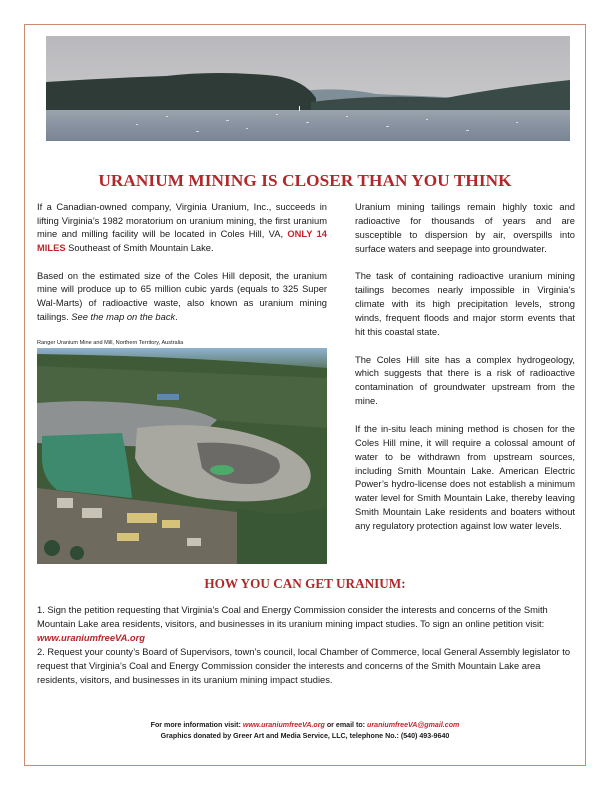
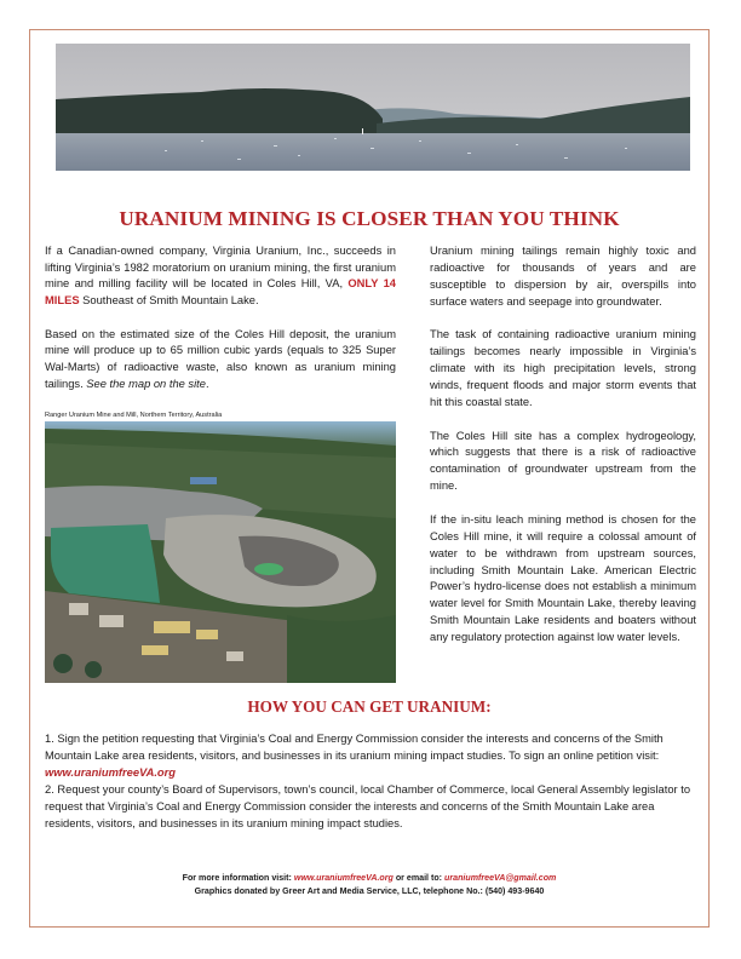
  URANIUM MINING IS CLOSER THAN YOU THINK
  If a Canadian-owned company, Virginia Uranium, Inc., succeeds in lifting Virginia’s 1982 moratorium on uranium mining, the first uranium mine and milling facility will be located in Coles Hill, VA, ONLY 14 MILES Southeast of Smith Mountain Lake.
- Based on the estimated size of the Coles Hill deposit, the uranium mine will produce up to 65 million cubic yards (equals to 325 Super Wal-Marts) of radioactive waste, also known as uranium mining tailings. See the map on the back.
+ Based on the estimated size of the Coles Hill deposit, the uranium mine will produce up to 65 million cubic yards (equals to 325 Super Wal-Marts) of radioactive waste, also known as uranium mining tailings. See the map on the site.
  Uranium mining tailings remain highly toxic and radioactive for thousands of years and are susceptible to dispersion by air, overspills into surface waters and seepage into groundwater.
  The task of containing radioactive uranium mining tailings becomes nearly impossible in Virginia’s climate with its high precipitation levels, strong winds, frequent floods and major storm events that hit this coastal state.
  The Coles Hill site has a complex hydrogeology, which suggests that there is a risk of radioactive contamination of groundwater upstream from the mine.
  If the in-situ leach mining method is chosen for the Coles Hill mine, it will require a colossal amount of water to be withdrawn from upstream sources, including Smith Mountain Lake. American Electric Power’s hydro-license does not establish a minimum water level for Smith Mountain Lake, thereby leaving Smith Mountain Lake residents and boaters without any regulatory protection against low water levels.
  HOW YOU CAN GET URANIUM:
  1. Sign the petition requesting that Virginia’s Coal and Energy Commission consider the interests and concerns of the Smith Mountain Lake area residents, visitors, and businesses in its uranium mining impact studies. To sign an online petition visit: www.uraniumfreeVA.org
  2. Request your county’s Board of Supervisors, town’s council, local Chamber of Commerce, local General Assembly legislator to request that Virginia’s Coal and Energy Commission consider the interests and concerns of the Smith Mountain Lake area residents, visitors, and businesses in its uranium mining impact studies.
  For more information visit: www.uraniumfreeVA.org or email to: uraniumfreeVA@gmail.com
  Graphics donated by Greer Art and Media Service, LLC, telephone No.: (540) 493-9640
